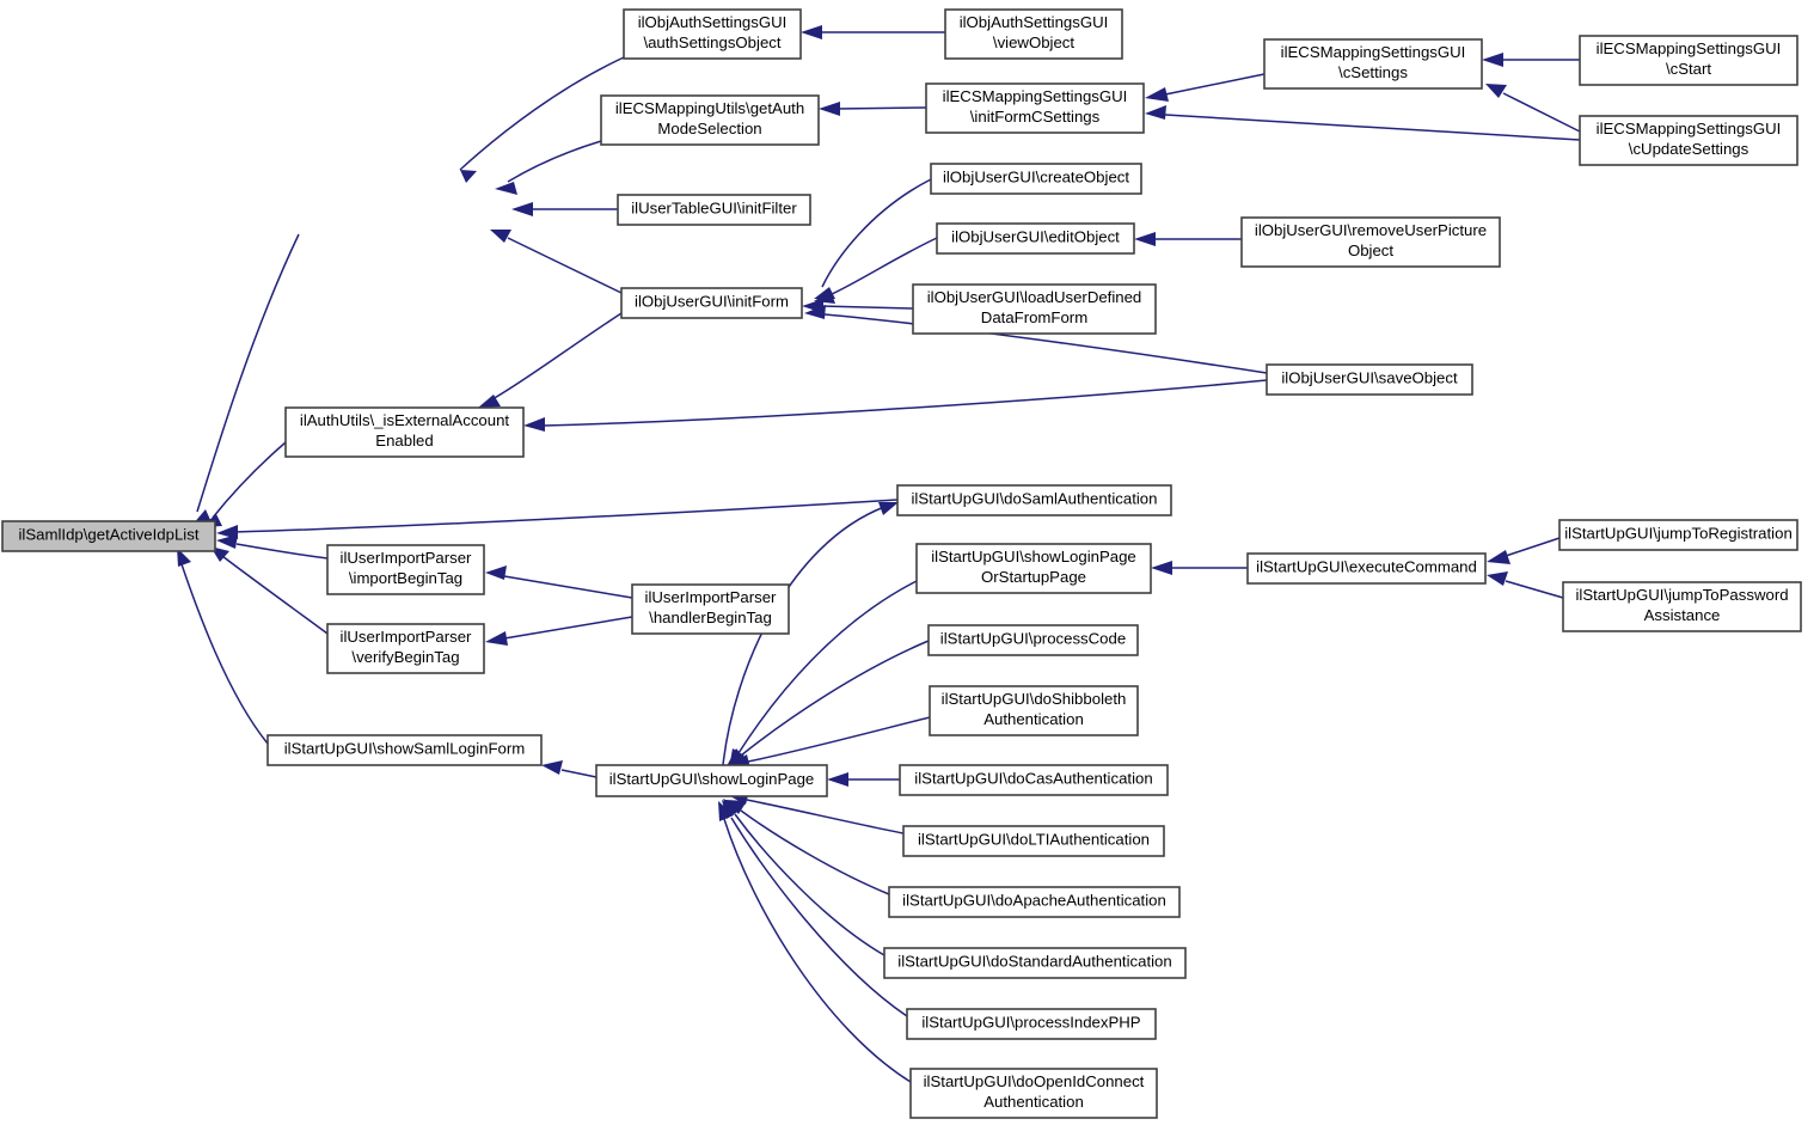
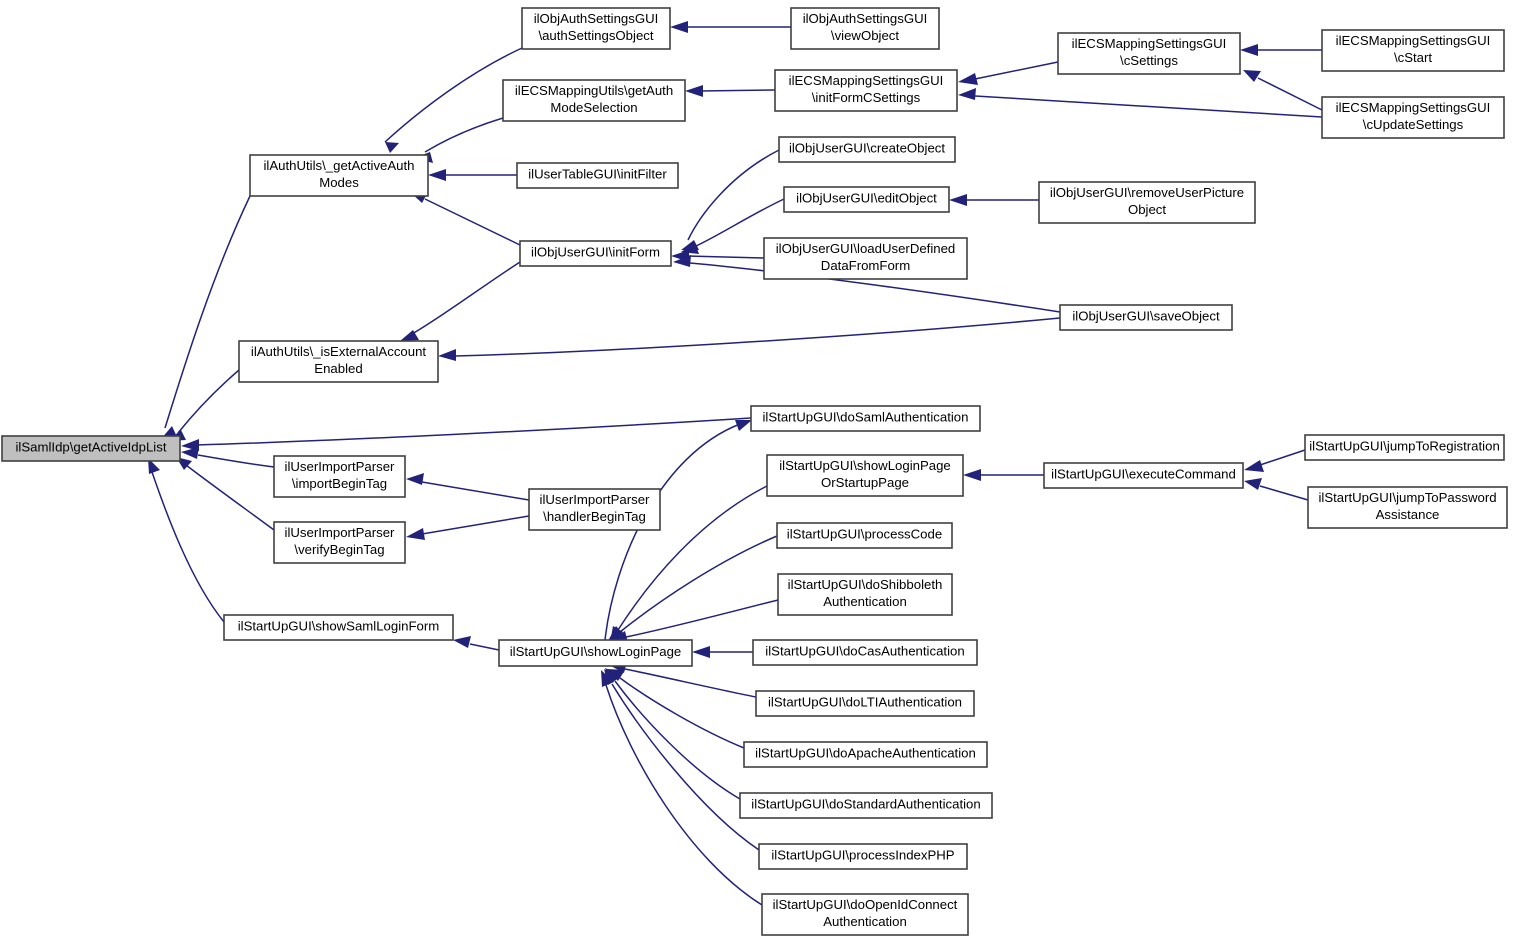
  ilObjAuthSettingsGUI \authSettingsObject
  ilObjAuthSettingsGUI \viewObject
  ilECSMappingSettingsGUI \cSettings
  ilECSMappingSettingsGUI \cStart
  ilECSMappingUtils\getAuth ModeSelection
  ilECSMappingSettingsGUI \initFormCSettings
  ilECSMappingSettingsGUI \cUpdateSettings
+ ilAuthUtils\_getActiveAuth Modes
  ilObjUserGUI\createObject
  ilUserTableGUI\initFilter
  ilObjUserGUI\editObject
  ilObjUserGUI\removeUserPicture Object
  ilObjUserGUI\initForm
  ilObjUserGUI\loadUserDefined DataFromForm
  ilObjUserGUI\saveObject
  ilAuthUtils\_isExternalAccount Enabled
  ilSamlIdp\getActiveIdpList
  ilStartUpGUI\doSamlAuthentication
  ilStartUpGUI\jumpToRegistration
  ilStartUpGUI\showLoginPage OrStartupPage
  ilStartUpGUI\executeCommand
  ilUserImportParser \importBeginTag
  ilStartUpGUI\jumpToPassword Assistance
  ilUserImportParser \handlerBeginTag
  ilStartUpGUI\processCode
  ilUserImportParser \verifyBeginTag
  ilStartUpGUI\doShibboleth Authentication
  ilStartUpGUI\showSamlLoginForm
  ilStartUpGUI\doCasAuthentication
  ilStartUpGUI\showLoginPage
  ilStartUpGUI\doLTIAuthentication
  ilStartUpGUI\doApacheAuthentication
  ilStartUpGUI\doStandardAuthentication
  ilStartUpGUI\processIndexPHP
  ilStartUpGUI\doOpenIdConnect Authentication
